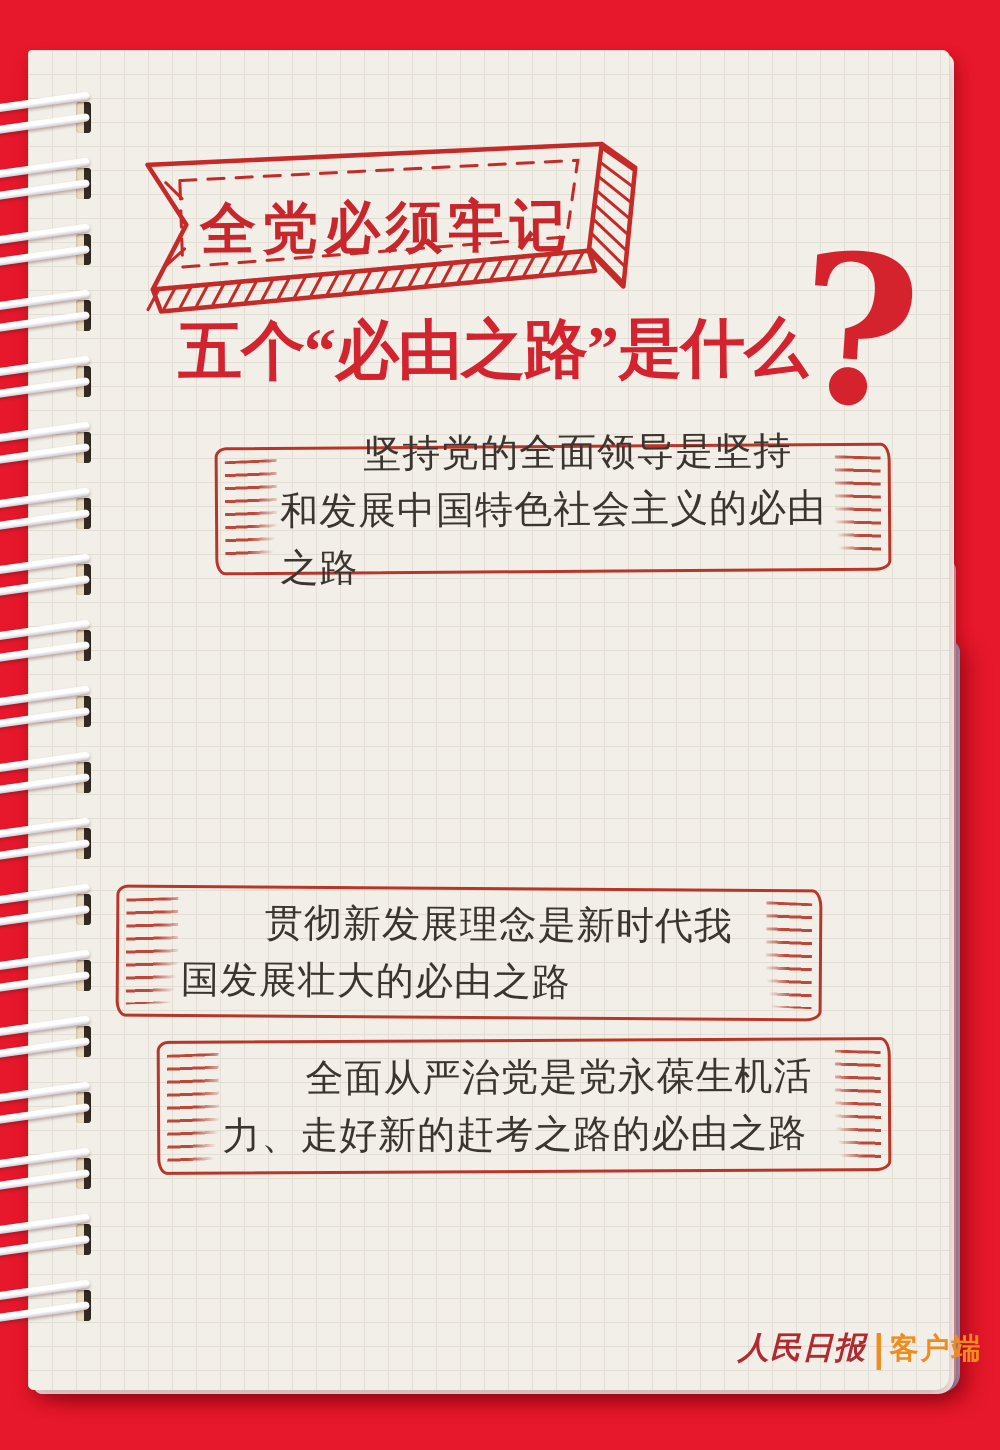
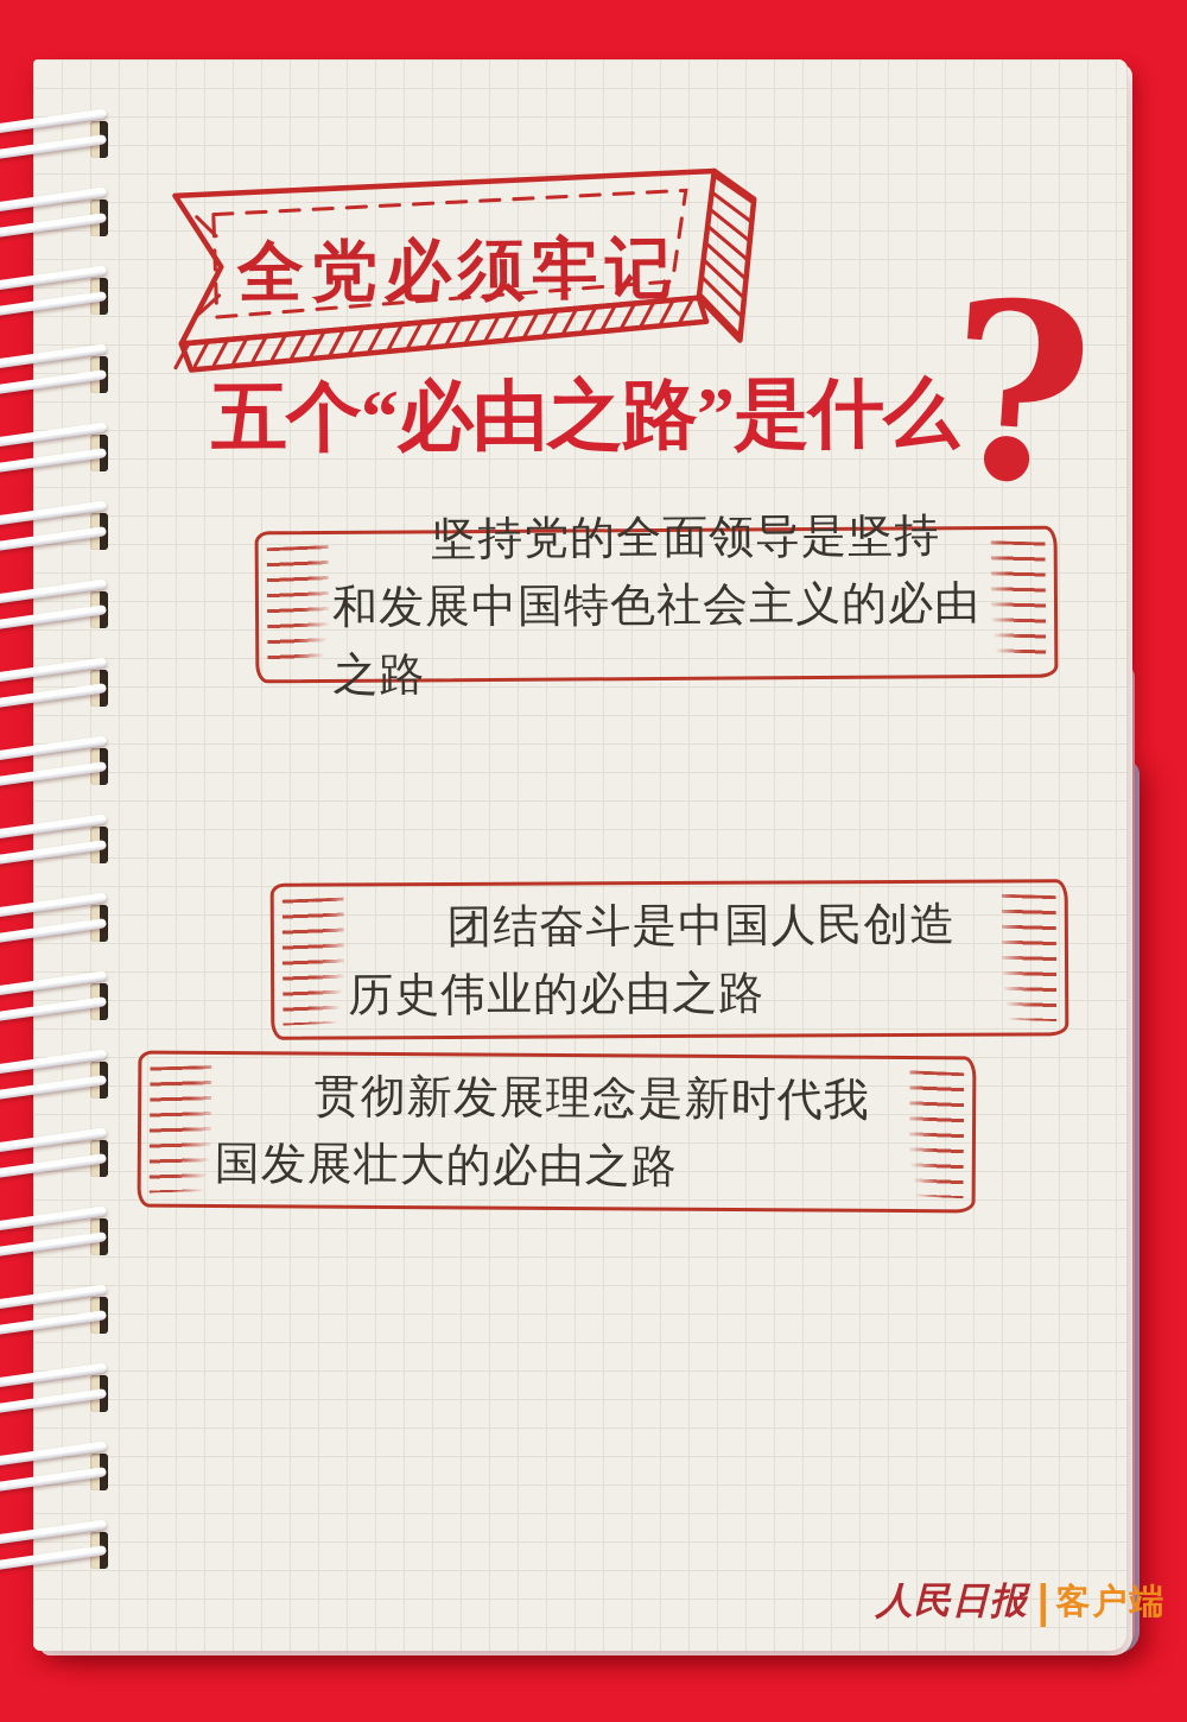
  全党必须牢记
  五个“必由之路”是什么
  坚持党的全面领导是坚持和发展中国特色社会主义的必由之路
+ 团结奋斗是中国人民创造历史伟业的必由之路
  贯彻新发展理念是新时代我国发展壮大的必由之路
- 全面从严治党是党永葆生机活力、走好新的赶考之路的必由之路
  人民日报
  |
  客户端
